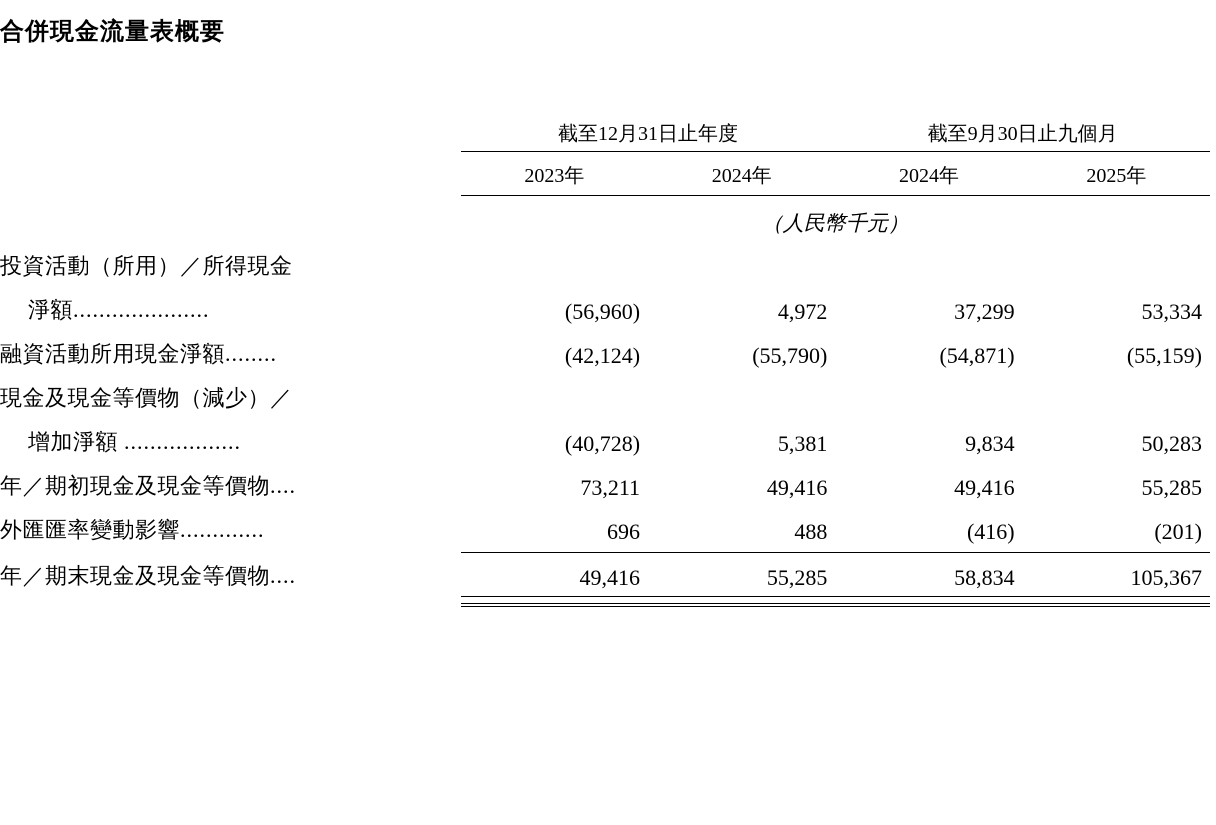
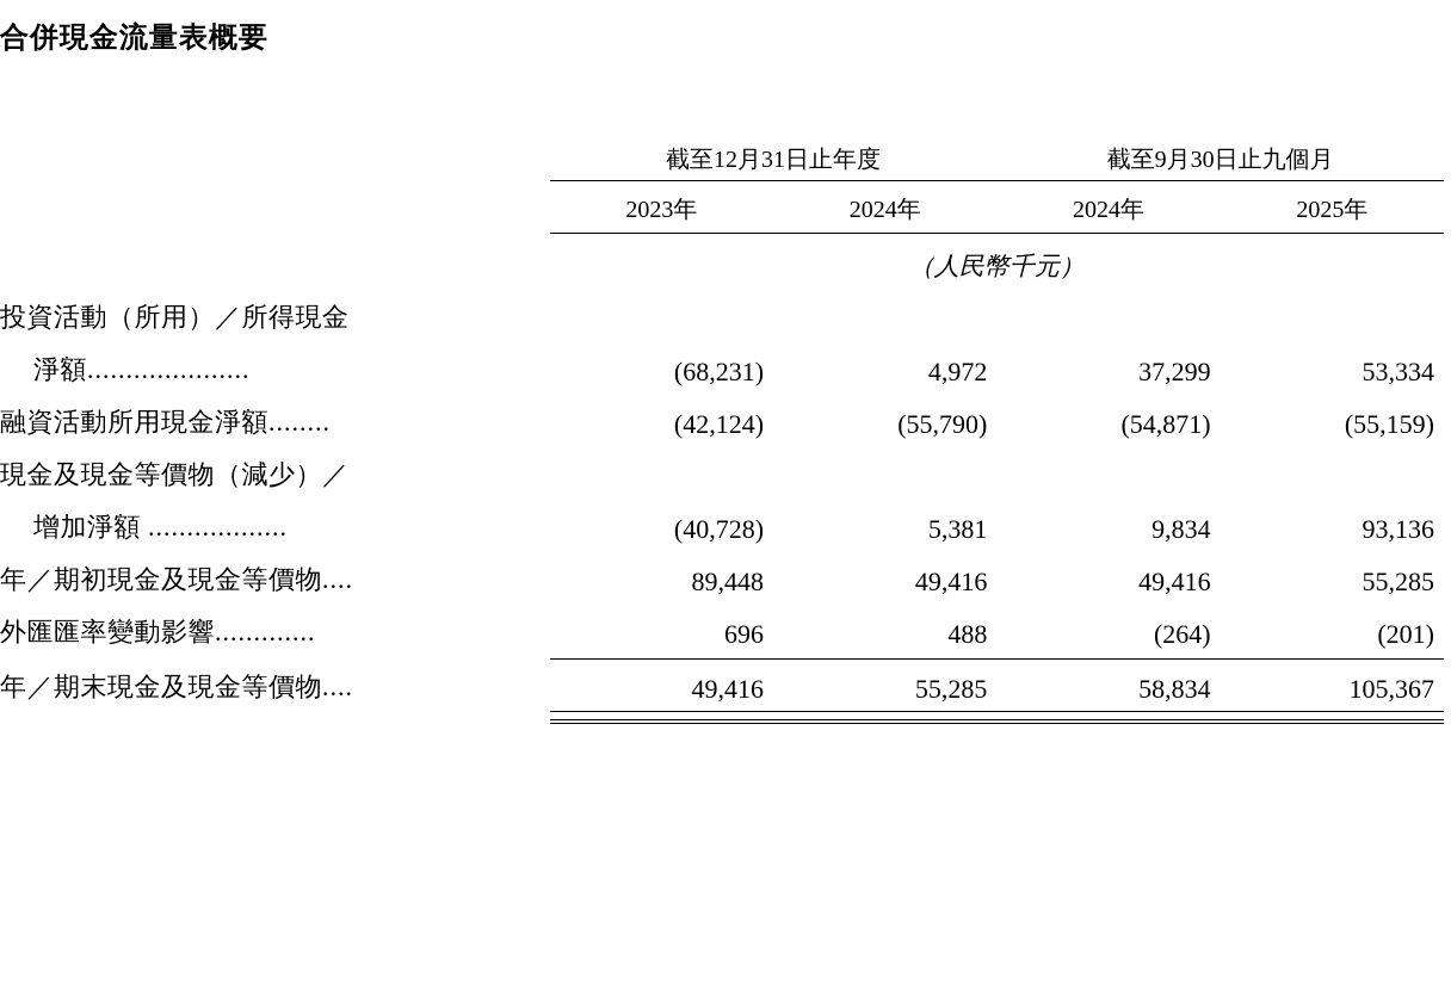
  合併現金流量表概要
  	截至12月31日止年度	截至9月30日止九個月
  	2023年	2024年	2024年	2025年
  	（人民幣千元）
  投資活動（所用）／所得現金
- 淨額.....................	(56,960)	4,972	37,299	53,334
+ 淨額.....................	(68,231)	4,972	37,299	53,334
  融資活動所用現金淨額........	(42,124)	(55,790)	(54,871)	(55,159)
  現金及現金等價物（減少）／
- 增加淨額 ..................	(40,728)	5,381	9,834	50,283
+ 增加淨額 ..................	(40,728)	5,381	9,834	93,136
- 年／期初現金及現金等價物....	73,211	49,416	49,416	55,285
+ 年／期初現金及現金等價物....	89,448	49,416	49,416	55,285
- 外匯匯率變動影響.............	696	488	(416)	(201)
+ 外匯匯率變動影響.............	696	488	(264)	(201)
  年／期末現金及現金等價物....	49,416	55,285	58,834	105,367
